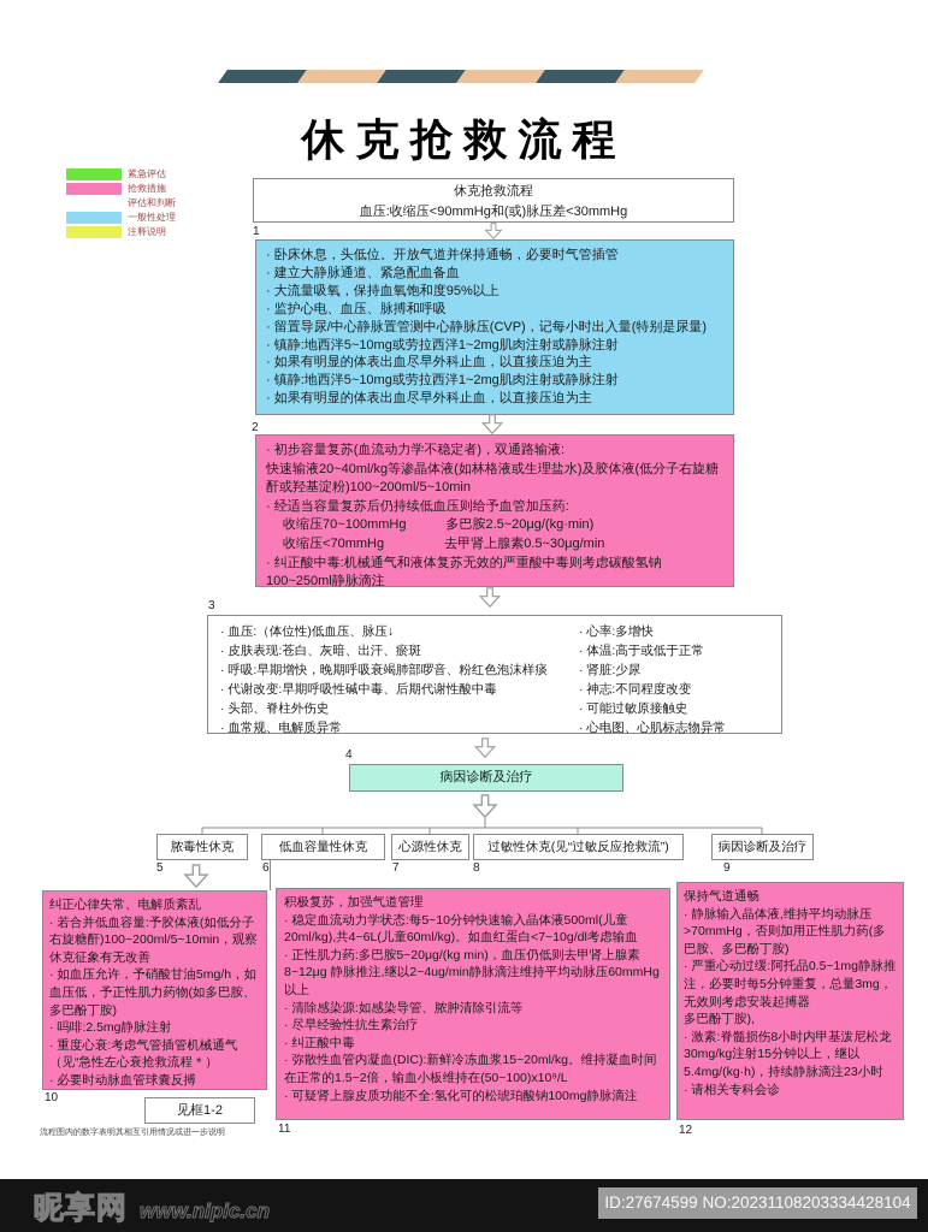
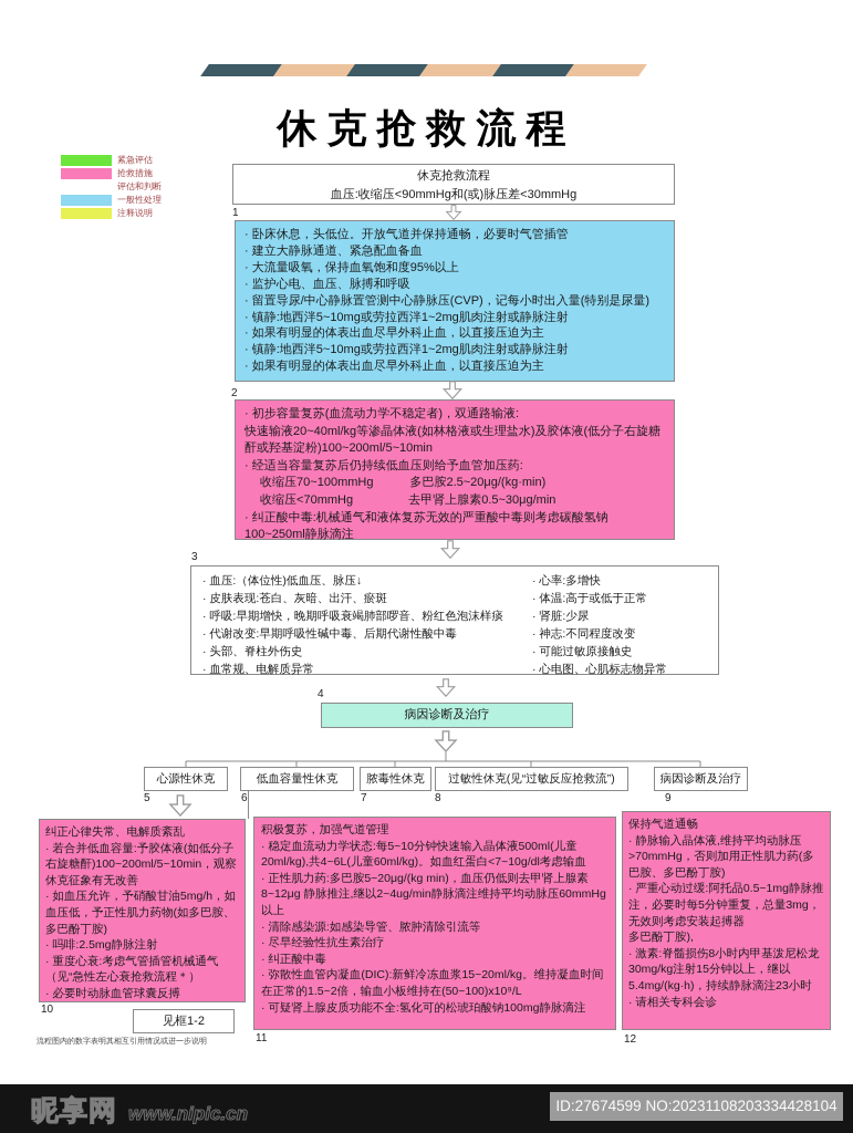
  休克抢救流程
  紧急评估
  抢救措施
  评估和判断
  一般性处理
  注释说明
  休克抢救流程
  血压:收缩压<90mmHg和(或)脉压差<30mmHg
  1
  · 卧床休息，头低位。开放气道并保持通畅，必要时气管插管
  · 建立大静脉通道、紧急配血备血
  · 大流量吸氧，保持血氧饱和度95%以上
  · 监护心电、血压、脉搏和呼吸
  · 留置导尿/中心静脉置管测中心静脉压(CVP)，记每小时出入量(特别是尿量)
  · 镇静:地西泮5~10mg或劳拉西泮1~2mg肌肉注射或静脉注射
  · 如果有明显的体表出血尽早外科止血，以直接压迫为主
  · 镇静:地西泮5~10mg或劳拉西泮1~2mg肌肉注射或静脉注射
  · 如果有明显的体表出血尽早外科止血，以直接压迫为主
  2
  · 初步容量复苏(血流动力学不稳定者)，双通路输液:
  快速输液20~40ml/kg等渗晶体液(如林格液或生理盐水)及胶体液(低分子右旋糖酐或羟基淀粉)100~200ml/5~10min
  · 经适当容量复苏后仍持续低血压则给予血管加压药:
  收缩压70~100mmHg 多巴胺2.5~20μg/(kg·min)
  收缩压<70mmHg 去甲肾上腺素0.5~30μg/min
  · 纠正酸中毒:机械通气和液体复苏无效的严重酸中毒则考虑碳酸氢钠100~250ml静脉滴注
  3
  · 血压:（体位性)低血压、脉压↓
  · 皮肤表现:苍白、灰暗、出汗、瘀斑
  · 呼吸:早期增快，晚期呼吸衰竭肺部啰音、粉红色泡沫样痰
  · 代谢改变:早期呼吸性碱中毒、后期代谢性酸中毒
  · 头部、脊柱外伤史
  · 血常规、电解质异常
  · 心率:多增快
  · 体温:高于或低于正常
  · 肾脏:少尿
  · 神志:不同程度改变
  · 可能过敏原接触史
  · 心电图、心肌标志物异常
  4
  病因诊断及治疗
- 脓毒性休克
+ 心源性休克
  低血容量性休克
- 心源性休克
+ 脓毒性休克
  过敏性休克(见“过敏反应抢救流”)
  病因诊断及治疗
  5
  6
  7
  8
  9
  纠正心律失常、电解质紊乱
  · 若合并低血容量:予胶体液(如低分子右旋糖酐)100~200ml/5~10min，观察休克征象有无改善
  · 如血压允许，予硝酸甘油5mg/h，如血压低，予正性肌力药物(如多巴胺、多巴酚丁胺)
  · 吗啡:2.5mg静脉注射
  · 重度心衰:考虑气管插管机械通气（见“急性左心衰抢救流程＊）
  · 必要时动脉血管球囊反搏
  10
  见框1-2
  积极复苏，加强气道管理
  · 稳定血流动力学状态:每5~10分钟快速输入晶体液500ml(儿童20ml/kg),共4~6L(儿童60ml/kg)。如血红蛋白<7~10g/dl考虑输血
  · 正性肌力药:多巴胺5~20μg/(kg min)，血压仍低则去甲肾上腺素8~12μg 静脉推注,继以2~4ug/min静脉滴注维持平均动脉压60mmHg以上
  · 清除感染源:如感染导管、脓肿清除引流等
  · 尽早经验性抗生素治疗
  · 纠正酸中毒
  · 弥散性血管内凝血(DIC):新鲜冷冻血浆15~20ml/kg。维持凝血时间在正常的1.5~2倍，输血小板维持在(50~100)x10⁹/L
  · 可疑肾上腺皮质功能不全:氢化可的松琥珀酸钠100mg静脉滴注
  11
  保持气道通畅
  · 静脉输入晶体液,维持平均动脉压>70mmHg，否则加用正性肌力药(多巴胺、多巴酚丁胺)
  · 严重心动过缓:阿托品0.5~1mg静脉推注，必要时每5分钟重复，总量3mg，无效则考虑安装起搏器
  多巴酚丁胺),
  · 激素:脊髓损伤8小时内甲基泼尼松龙30mg/kg注射15分钟以上，继以5.4mg/(kg·h)，持续静脉滴注23小时
  · 请相关专科会诊
  12
  昵享网
  www.nipic.cn
  ID:27674599 NO:20231108203334428104
